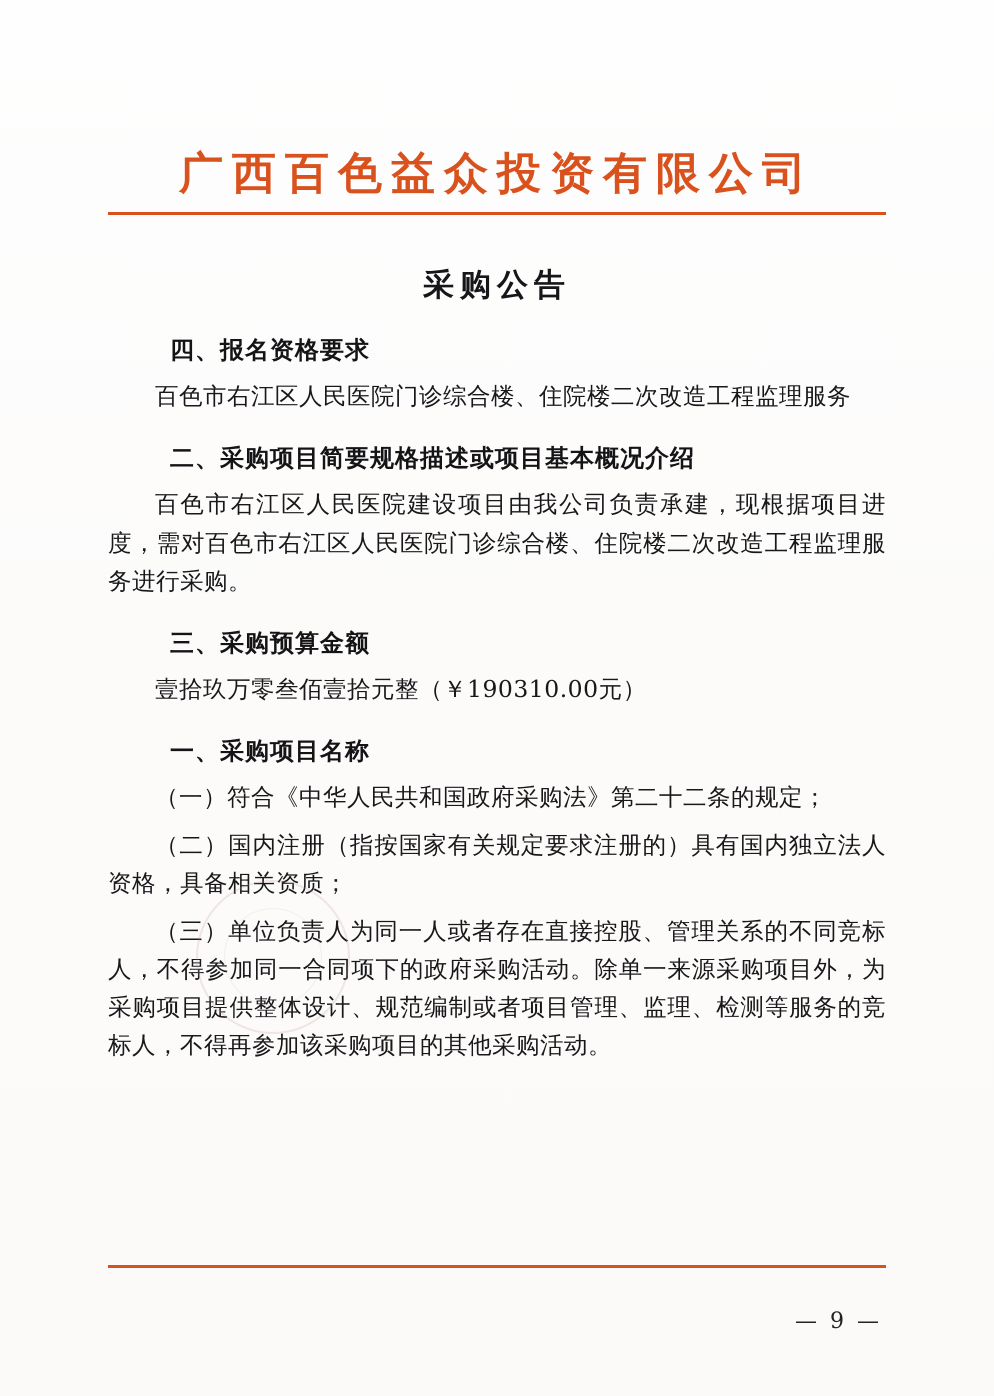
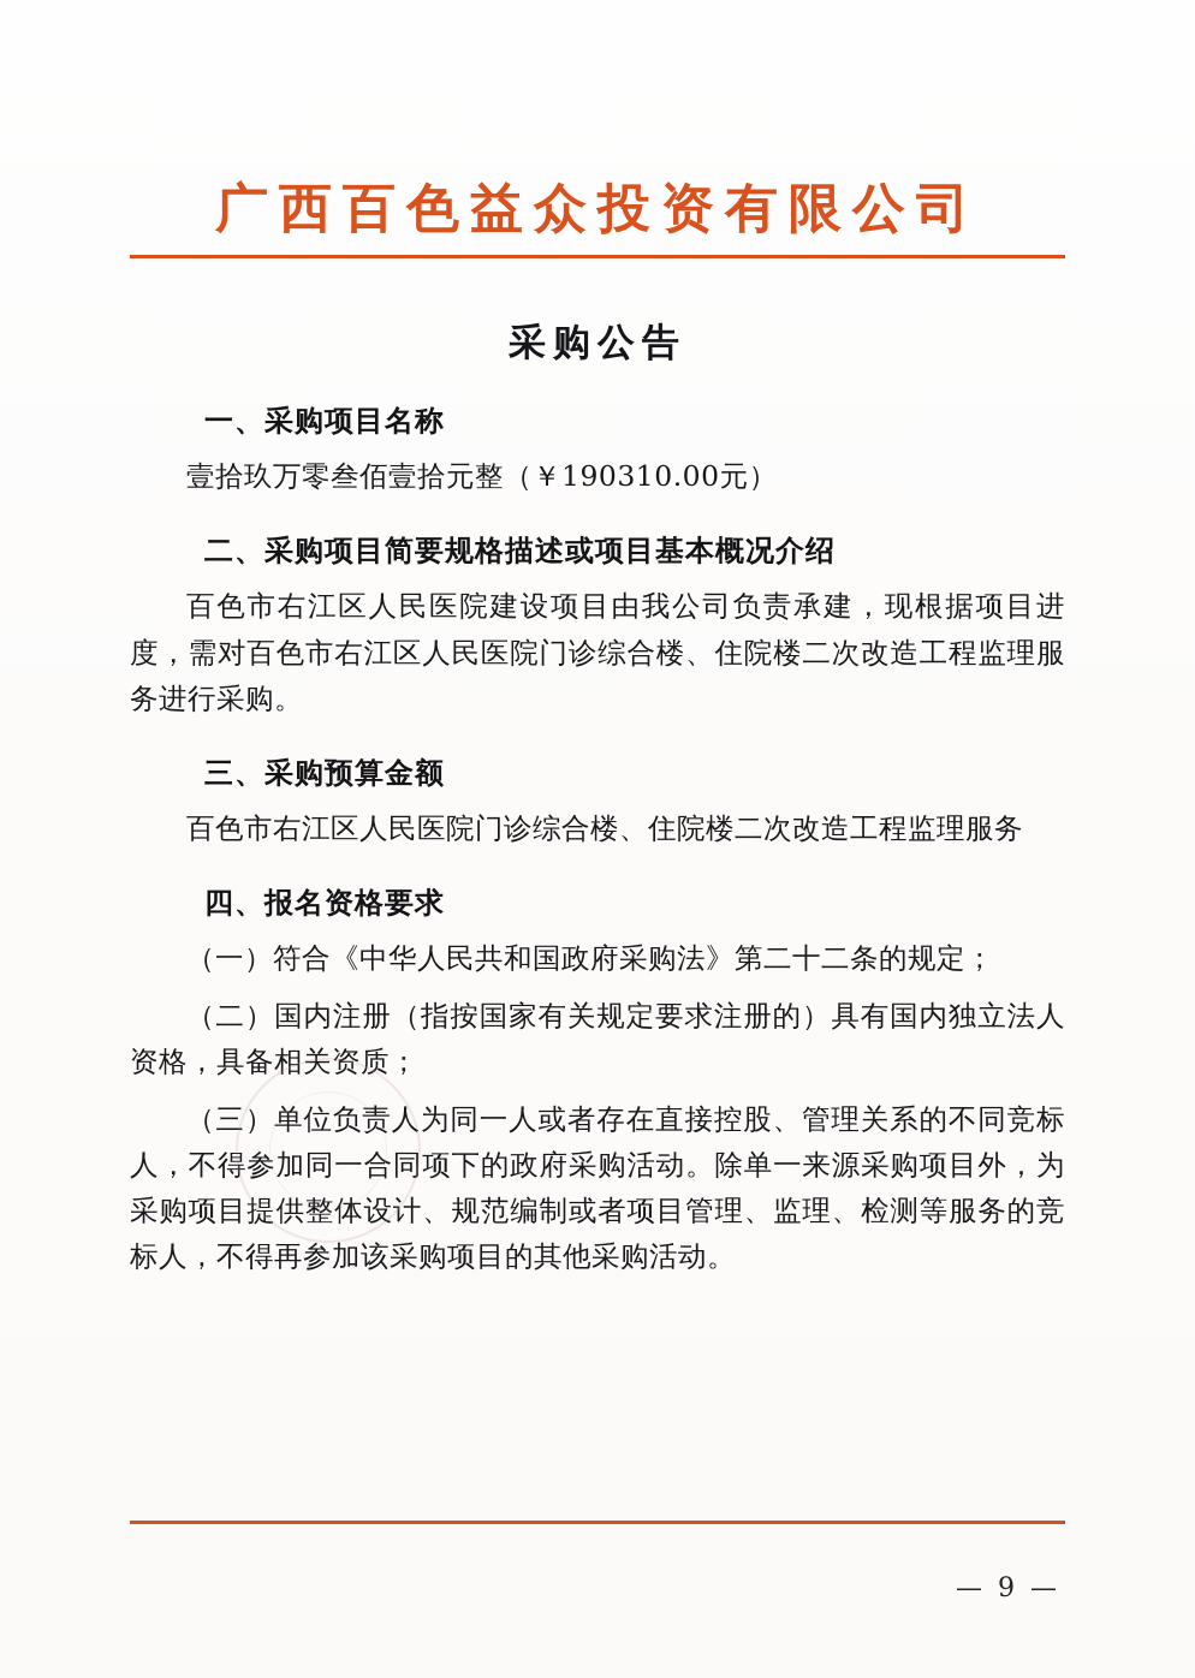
  广西百色益众投资有限公司
  采购公告
- 四、报名资格要求
+ 一、采购项目名称
- 百色市右江区人民医院门诊综合楼、住院楼二次改造工程监理服务
+ 壹拾玖万零叁佰壹拾元整（￥190310.00元）
  二、采购项目简要规格描述或项目基本概况介绍
  百色市右江区人民医院建设项目由我公司负责承建，现根据项目进度，需对百色市右江区人民医院门诊综合楼、住院楼二次改造工程监理服务进行采购。
  三、采购预算金额
- 壹拾玖万零叁佰壹拾元整（￥190310.00元）
+ 百色市右江区人民医院门诊综合楼、住院楼二次改造工程监理服务
- 一、采购项目名称
+ 四、报名资格要求
  （一）符合《中华人民共和国政府采购法》第二十二条的规定；
  （二）国内注册（指按国家有关规定要求注册的）具有国内独立法人资格，具备相关资质；
  （三）单位负责人为同一人或者存在直接控股、管理关系的不同竞标人，不得参加同一合同项下的政府采购活动。除单一来源采购项目外，为采购项目提供整体设计、规范编制或者项目管理、监理、检测等服务的竞标人，不得再参加该采购项目的其他采购活动。
  — 9 —
